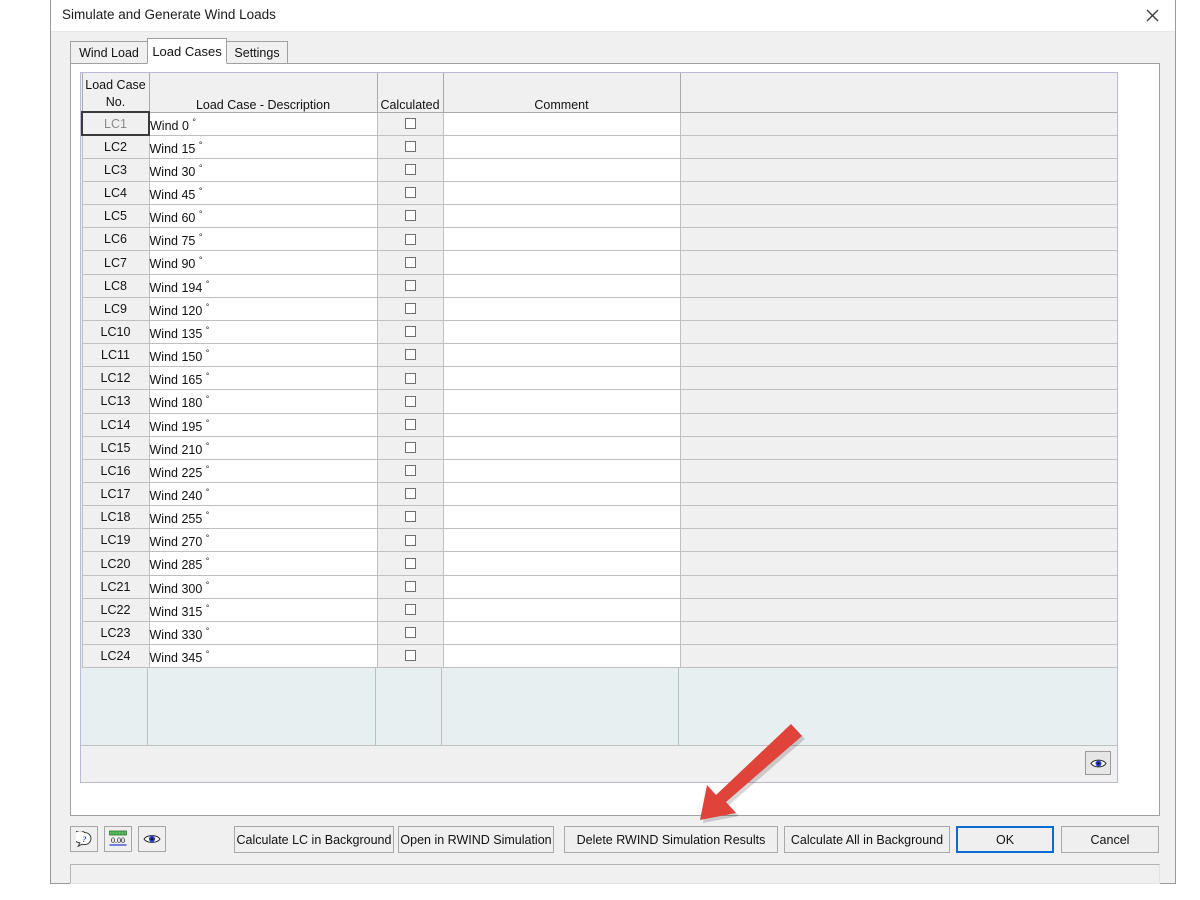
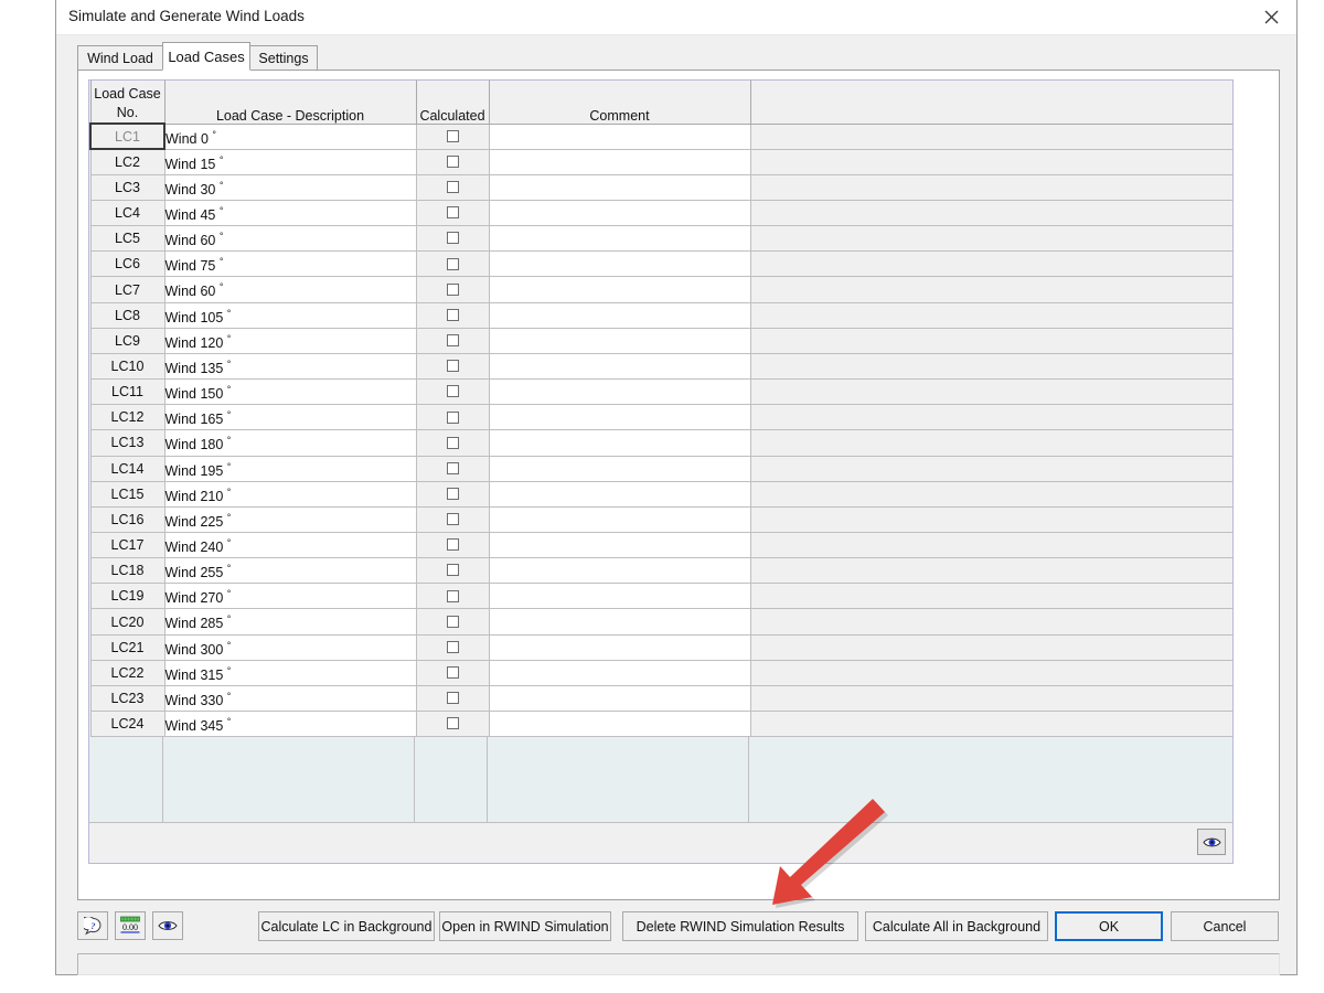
  Simulate and Generate Wind Loads
  Wind Load
  Load Cases
  Settings
  Load Case No.	Load Case - Description	Calculated	Comment
  LC1	Wind 0 °
  LC2	Wind 15 °
  LC3	Wind 30 °
  LC4	Wind 45 °
  LC5	Wind 60 °
  LC6	Wind 75 °
- LC7	Wind 90 °
+ LC7	Wind 60 °
- LC8	Wind 194 °
+ LC8	Wind 105 °
  LC9	Wind 120 °
  LC10	Wind 135 °
  LC11	Wind 150 °
  LC12	Wind 165 °
  LC13	Wind 180 °
  LC14	Wind 195 °
  LC15	Wind 210 °
  LC16	Wind 225 °
  LC17	Wind 240 °
  LC18	Wind 255 °
  LC19	Wind 270 °
  LC20	Wind 285 °
  LC21	Wind 300 °
  LC22	Wind 315 °
  LC23	Wind 330 °
  LC24	Wind 345 °
  ?
  0.00
  Calculate LC in Background
  Open in RWIND Simulation
  Delete RWIND Simulation Results
  Calculate All in Background
  OK
  Cancel
